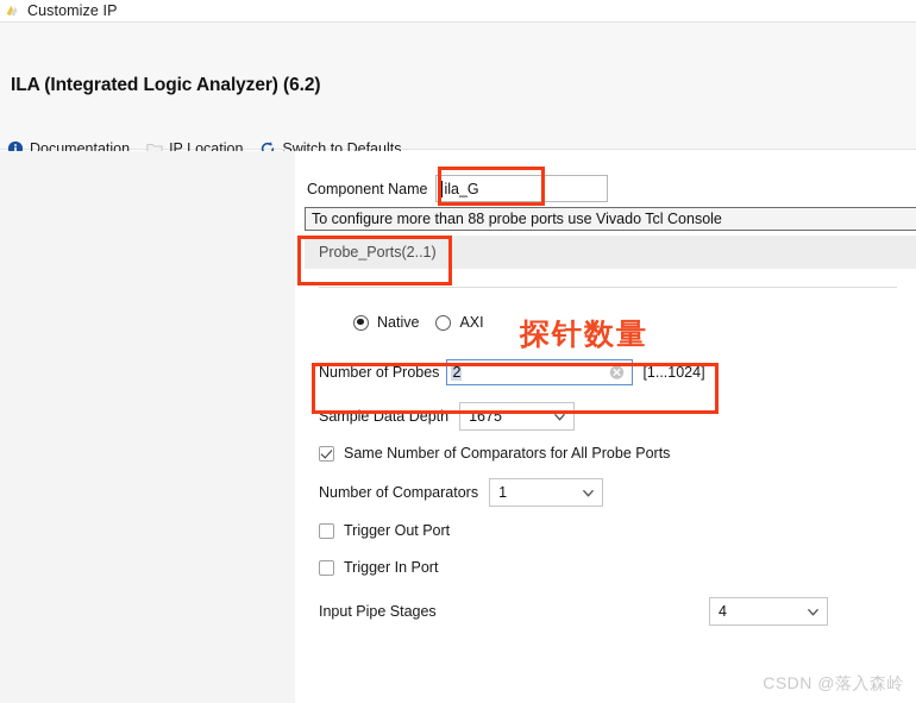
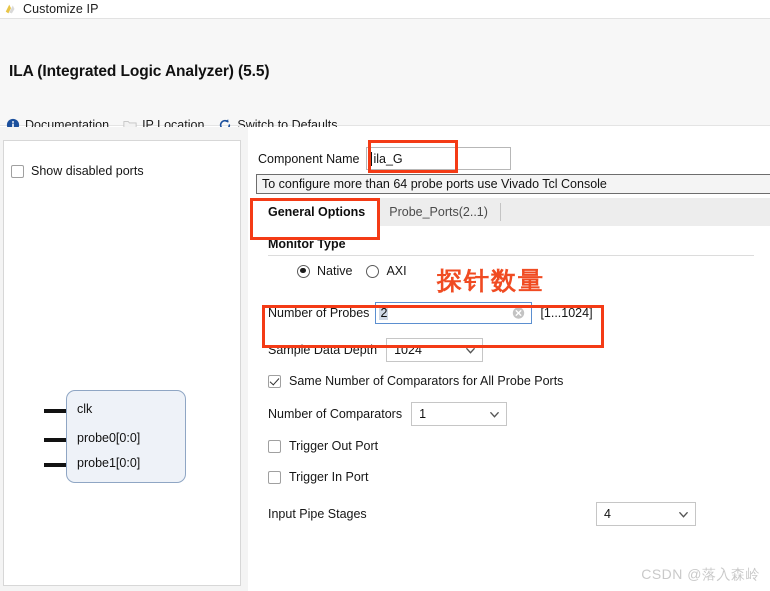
  Customize IP
- ILA (Integrated Logic Analyzer) (6.2)
+ ILA (Integrated Logic Analyzer) (5.5)
  Documentation
  IP Location
  Switch to Defaults
+ Show disabled ports
+ clk
+ probe0[0:0]
+ probe1[0:0]
  Component Name
  ila_G
- To configure more than 88 probe ports use Vivado Tcl Console
+ To configure more than 64 probe ports use Vivado Tcl Console
+ General Options
  Probe_Ports(2..1)
+ Monitor Type
  Native
  AXI
  Number of Probes
  2
  [1...1024]
  Sample Data Depth
- 1675
+ 1024
  Same Number of Comparators for All Probe Ports
  Number of Comparators
  1
  Trigger Out Port
  Trigger In Port
  Input Pipe Stages
  4
  探针数量
  CSDN @落入森岭
